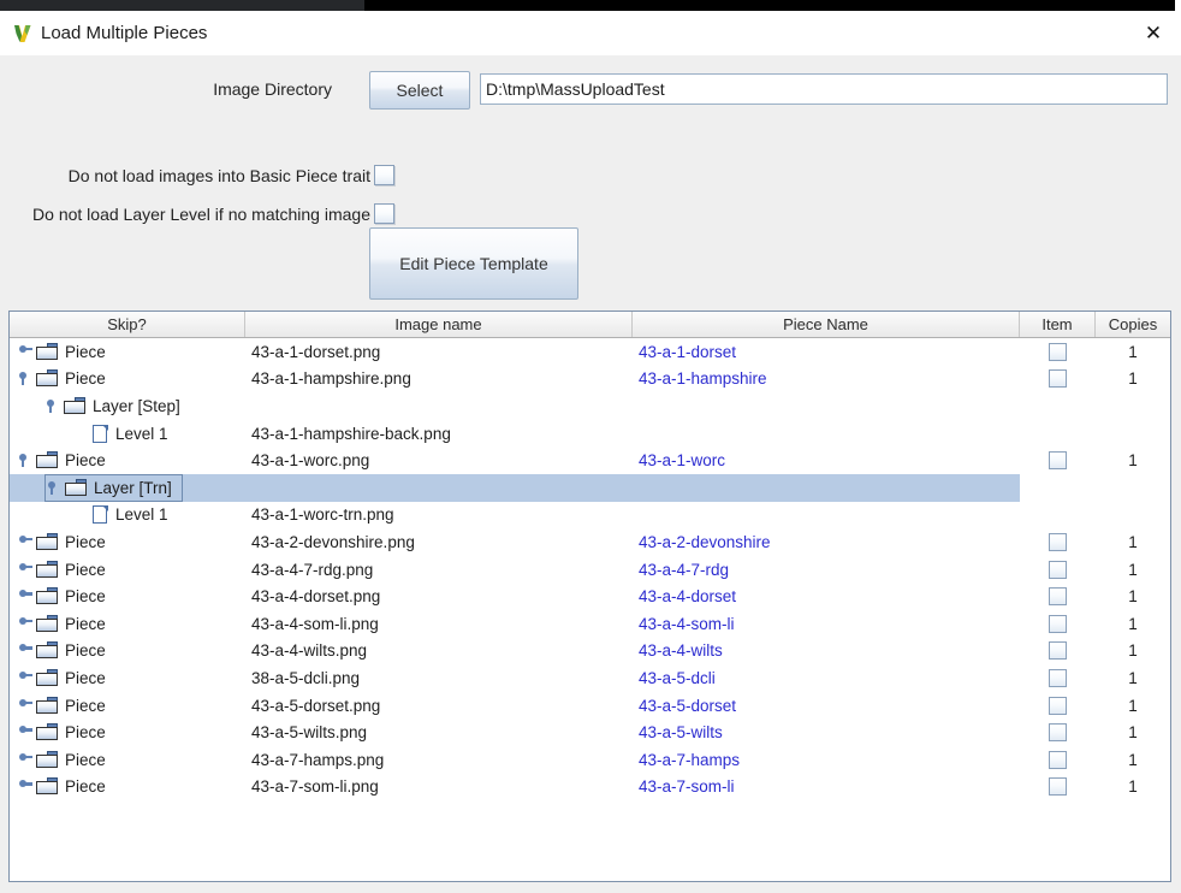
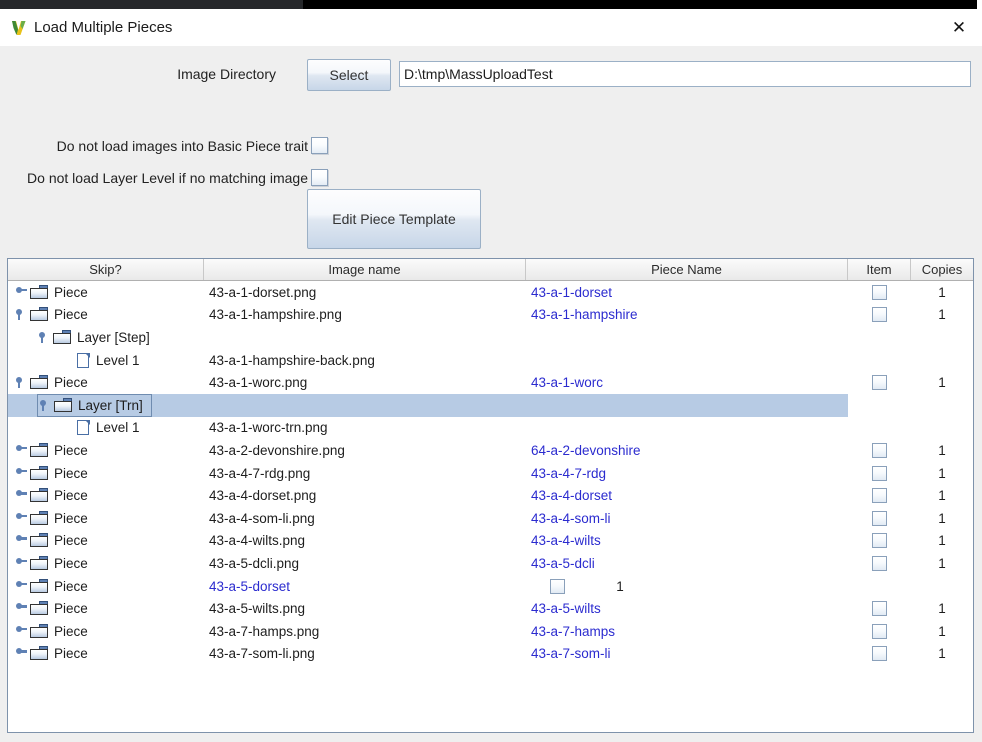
  Load Multiple Pieces
  ✕
  Image Directory
  Select
  D:\tmp\MassUploadTest
  Do not load images into Basic Piece trait
  Do not load Layer Level if no matching image
  Edit Piece Template
  Skip?
  Image name
  Piece Name
  Item
  Copies
  Piece
  43-a-1-dorset.png
  43-a-1-dorset
  1
  Piece
  43-a-1-hampshire.png
  43-a-1-hampshire
  1
  Layer [Step]
  Level 1
  43-a-1-hampshire-back.png
  Piece
  43-a-1-worc.png
  43-a-1-worc
  1
  Layer [Trn]
  Level 1
  43-a-1-worc-trn.png
  Piece
  43-a-2-devonshire.png
- 43-a-2-devonshire
+ 64-a-2-devonshire
  1
  Piece
  43-a-4-7-rdg.png
  43-a-4-7-rdg
  1
  Piece
  43-a-4-dorset.png
  43-a-4-dorset
  1
  Piece
  43-a-4-som-li.png
  43-a-4-som-li
  1
  Piece
  43-a-4-wilts.png
  43-a-4-wilts
  1
  Piece
- 38-a-5-dcli.png
+ 43-a-5-dcli.png
  43-a-5-dcli
  1
  Piece
- 43-a-5-dorset.png
  43-a-5-dorset
  1
  Piece
  43-a-5-wilts.png
  43-a-5-wilts
  1
  Piece
  43-a-7-hamps.png
  43-a-7-hamps
  1
  Piece
  43-a-7-som-li.png
  43-a-7-som-li
  1
